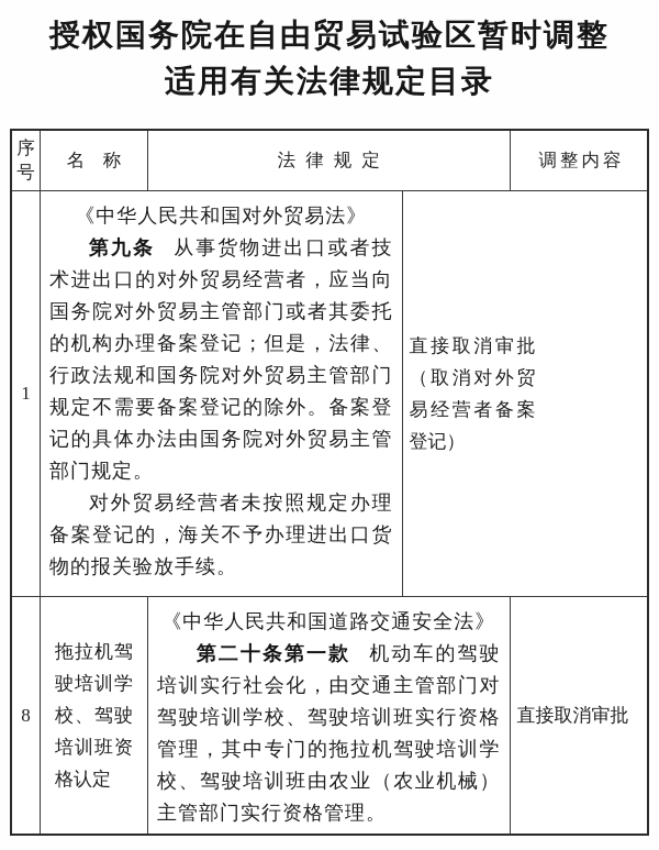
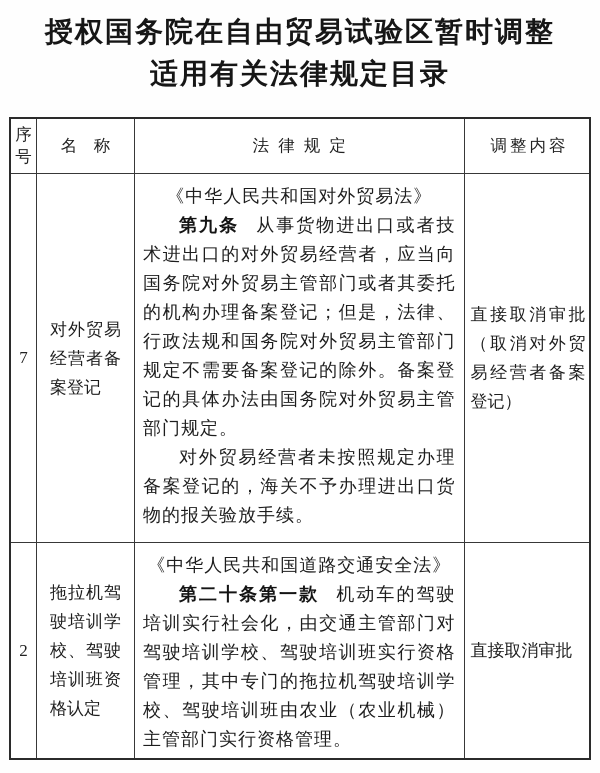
  授权国务院在自由贸易试验区暂时调整
  适用有关法律规定目录
  序号
  名称
  法律规定
  调整内容
- 1
+ 7
+ 对外贸易经营者备案登记
  《中华人民共和国对外贸易法》
  第九条 从事货物进出口或者技术进出口的对外贸易经营者，应当向国务院对外贸易主管部门或者其委托的机构办理备案登记；但是，法律、行政法规和国务院对外贸易主管部门规定不需要备案登记的除外。备案登记的具体办法由国务院对外贸易主管部门规定。
  对外贸易经营者未按照规定办理备案登记的，海关不予办理进出口货物的报关验放手续。
  直接取消审批（取消对外贸易经营者备案登记）
- 8
+ 2
  拖拉机驾驶培训学校、驾驶培训班资格认定
  《中华人民共和国道路交通安全法》
  第二十条第一款 机动车的驾驶培训实行社会化，由交通主管部门对驾驶培训学校、驾驶培训班实行资格管理，其中专门的拖拉机驾驶培训学校、驾驶培训班由农业（农业机械）主管部门实行资格管理。
  直接取消审批
